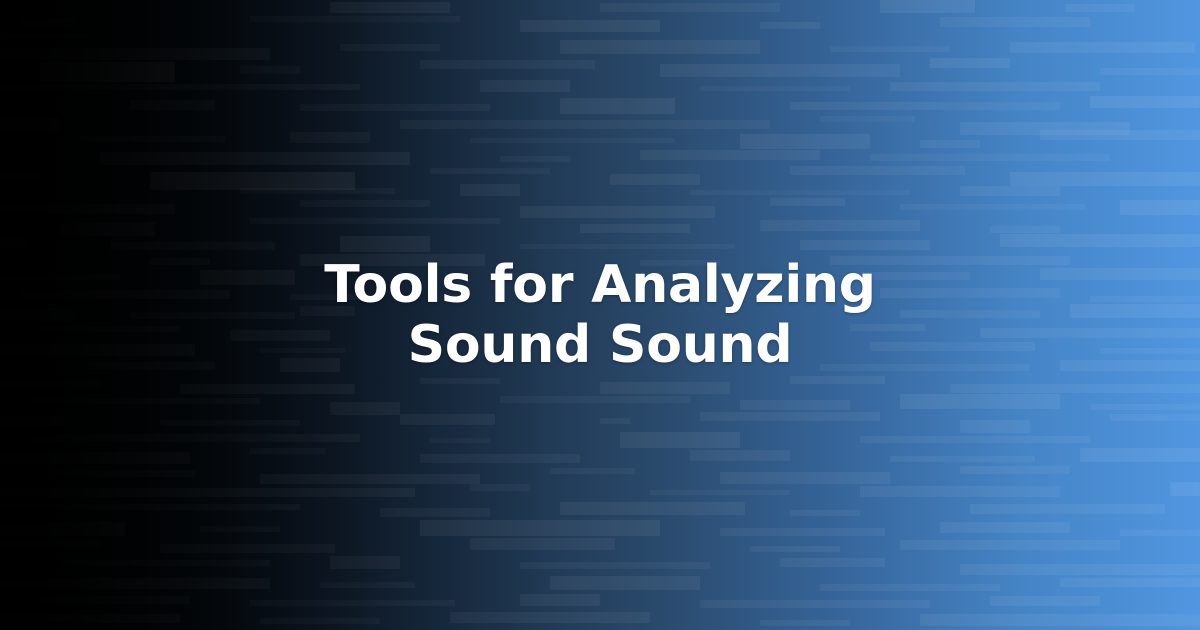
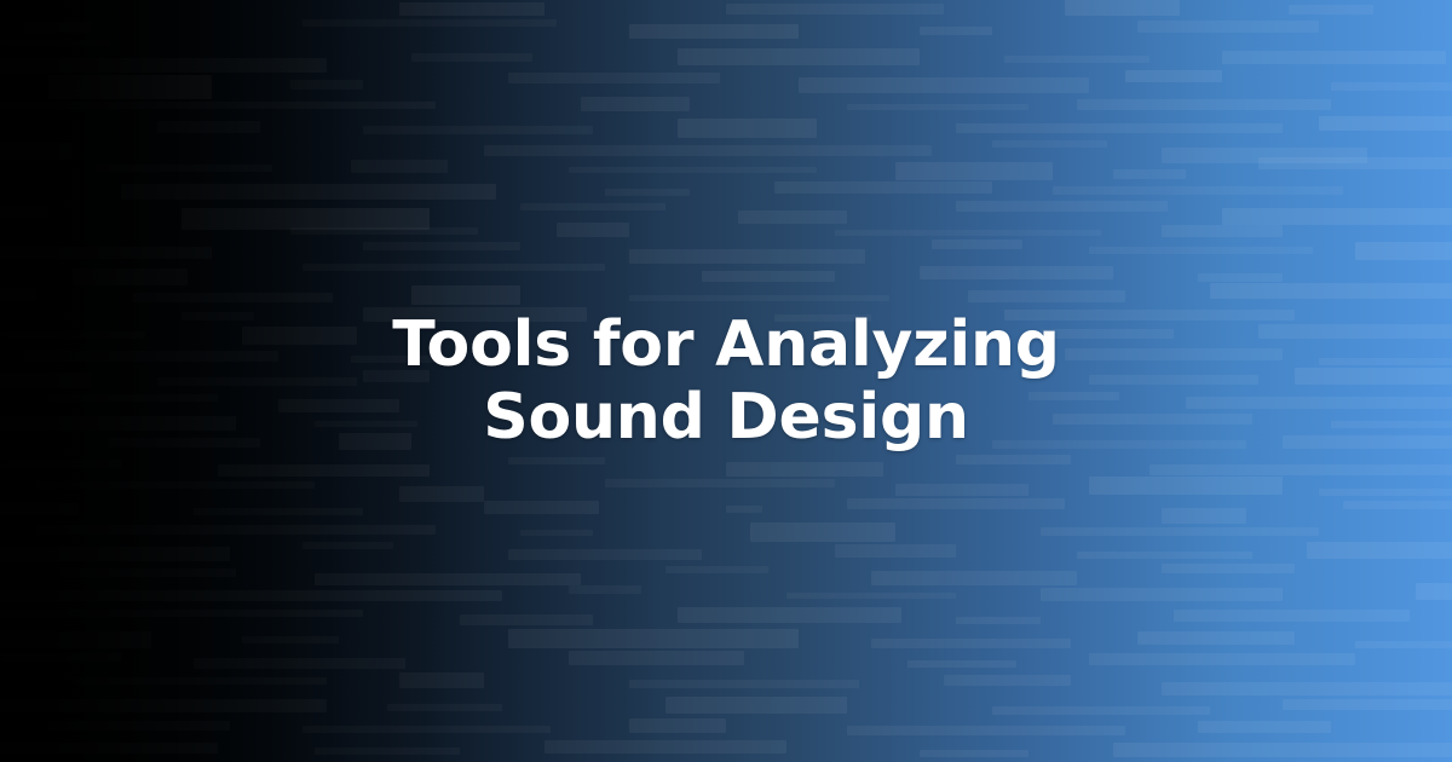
- Tools for Analyzing Sound Sound
+ Tools for Analyzing Sound Design
